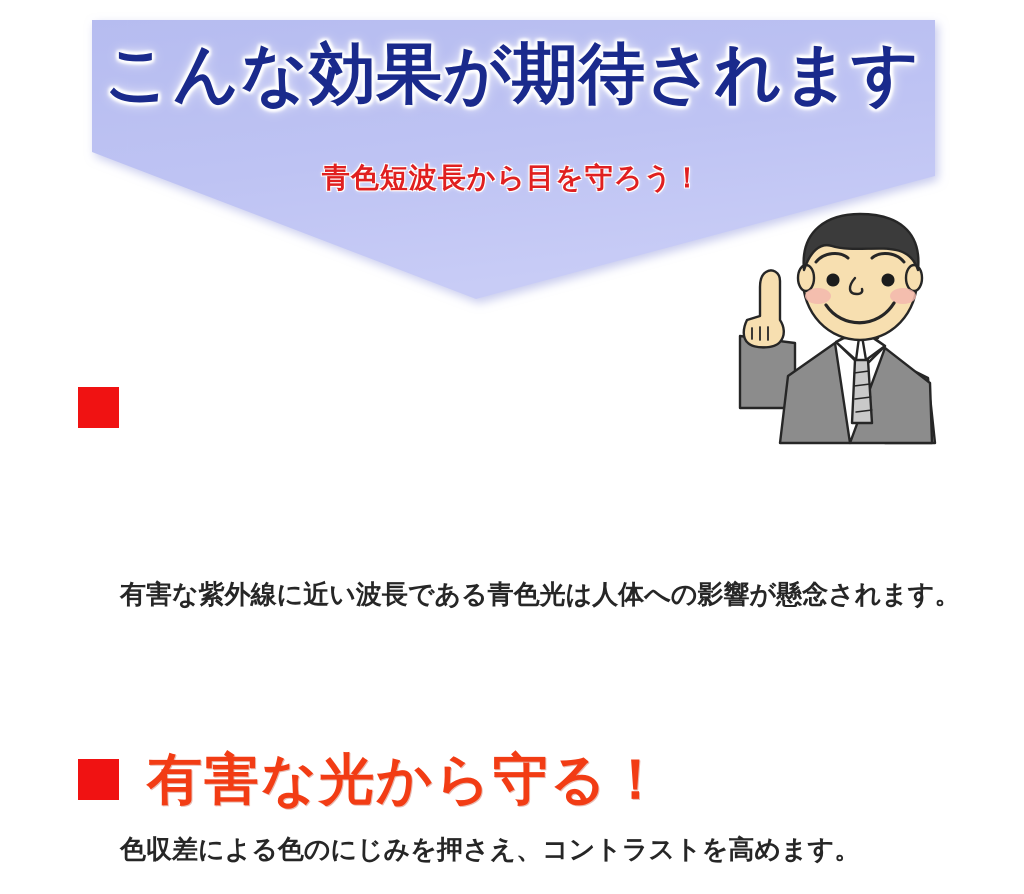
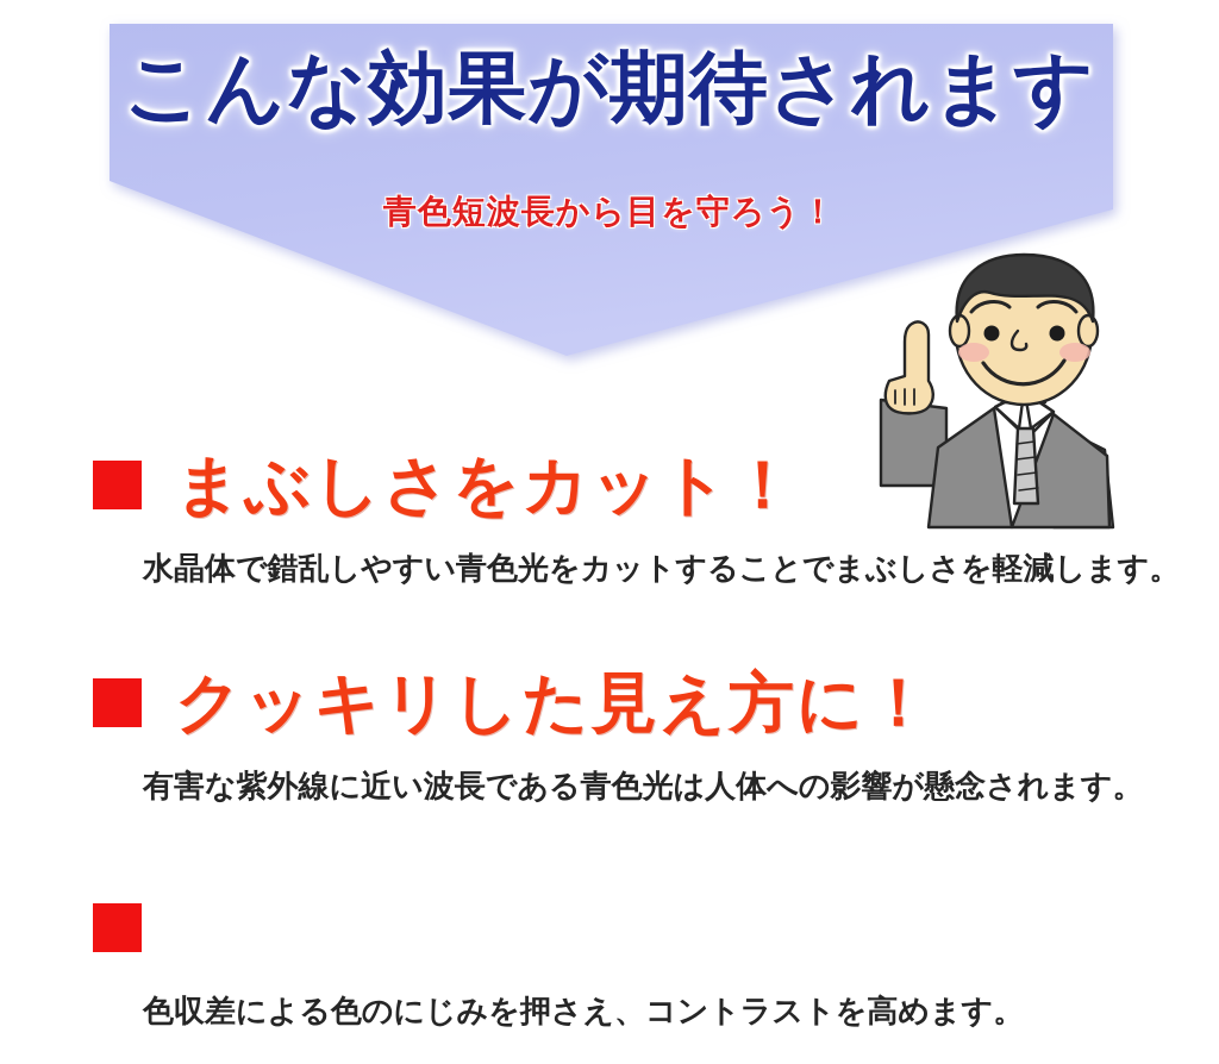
  こんな効果が期待されます
  青色短波長から目を守ろう！
+ まぶしさをカット！
+ 水晶体で錯乱しやすい青色光をカットすることでまぶしさを軽減します。
+ クッキリした見え方に！
  有害な紫外線に近い波長である青色光は人体への影響が懸念されます。
- 有害な光から守る！
  色収差による色のにじみを押さえ、コントラストを高めます。
